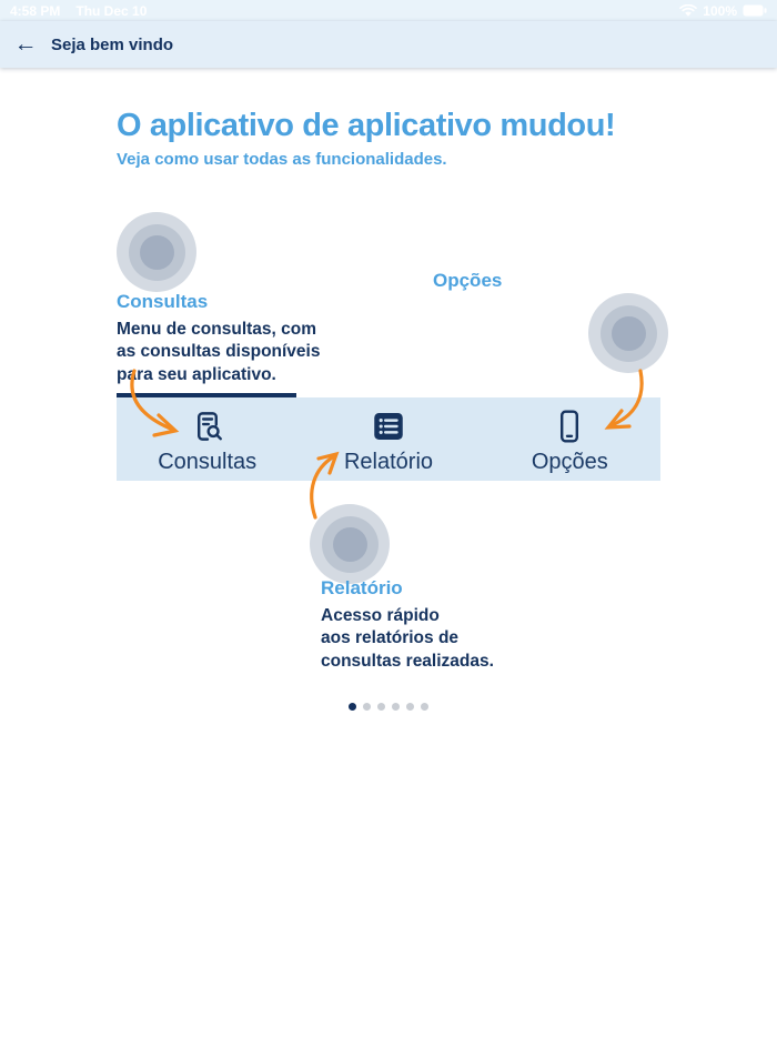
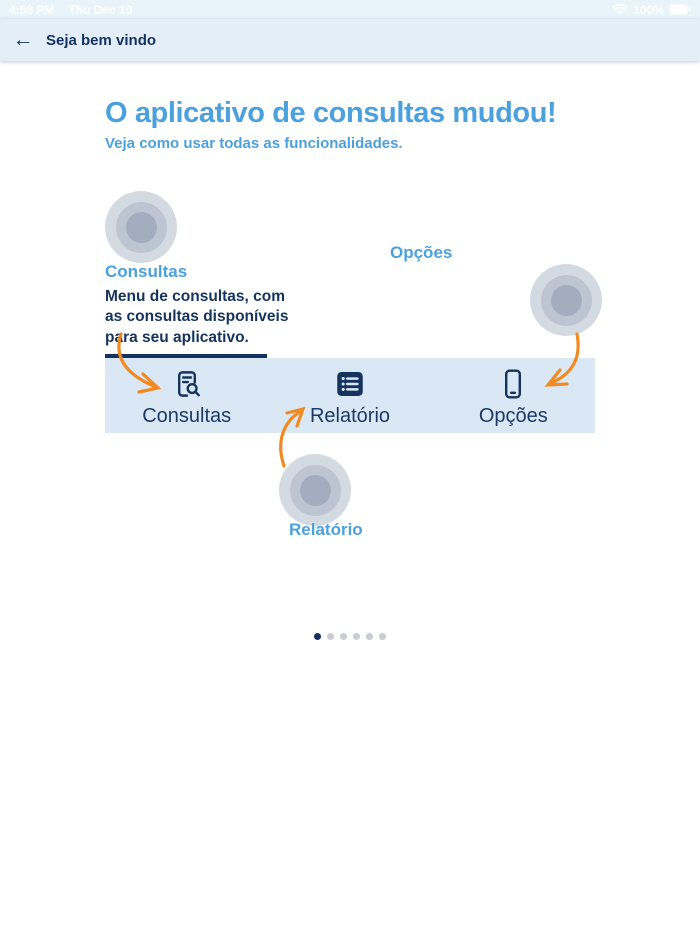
  4:58 PM
  Thu Dec 10
  100%
  ←
  Seja bem vindo
- O aplicativo de aplicativo mudou!
+ O aplicativo de consultas mudou!
  Veja como usar todas as funcionalidades.
  Consultas
  Menu de consultas, com
  as consultas disponíveis
  pra seu aplicativo.
  Opções
  Relatório
- Acesso rápido
- aos relatórios de
- consultas realizadas.
  Consultas
  Relatório
  Opções
